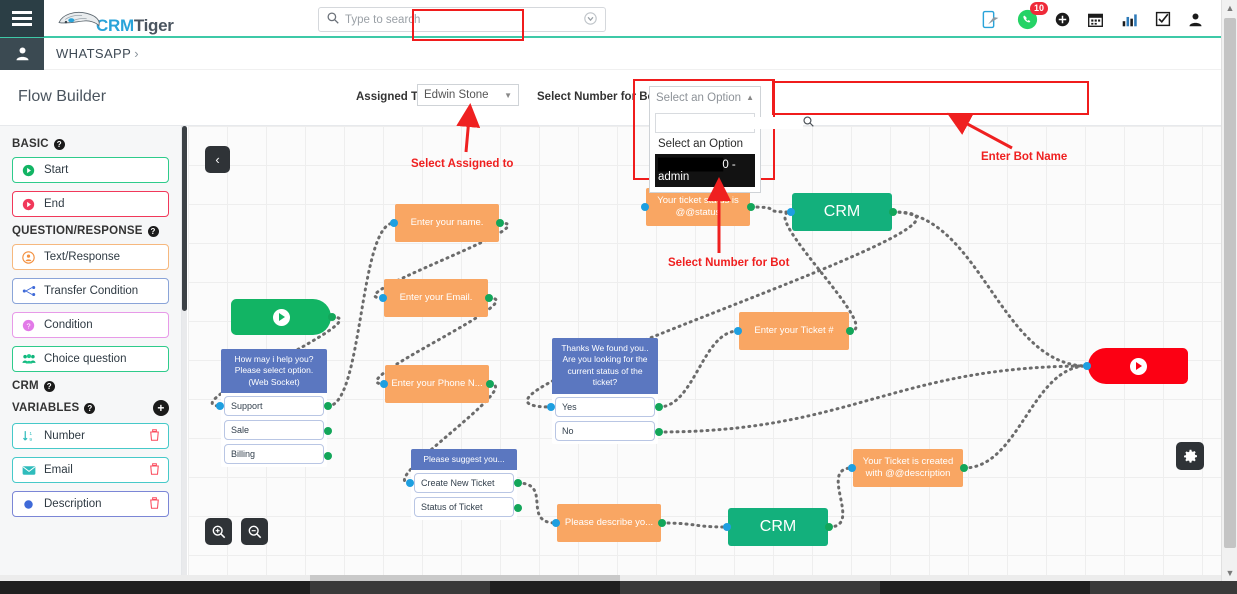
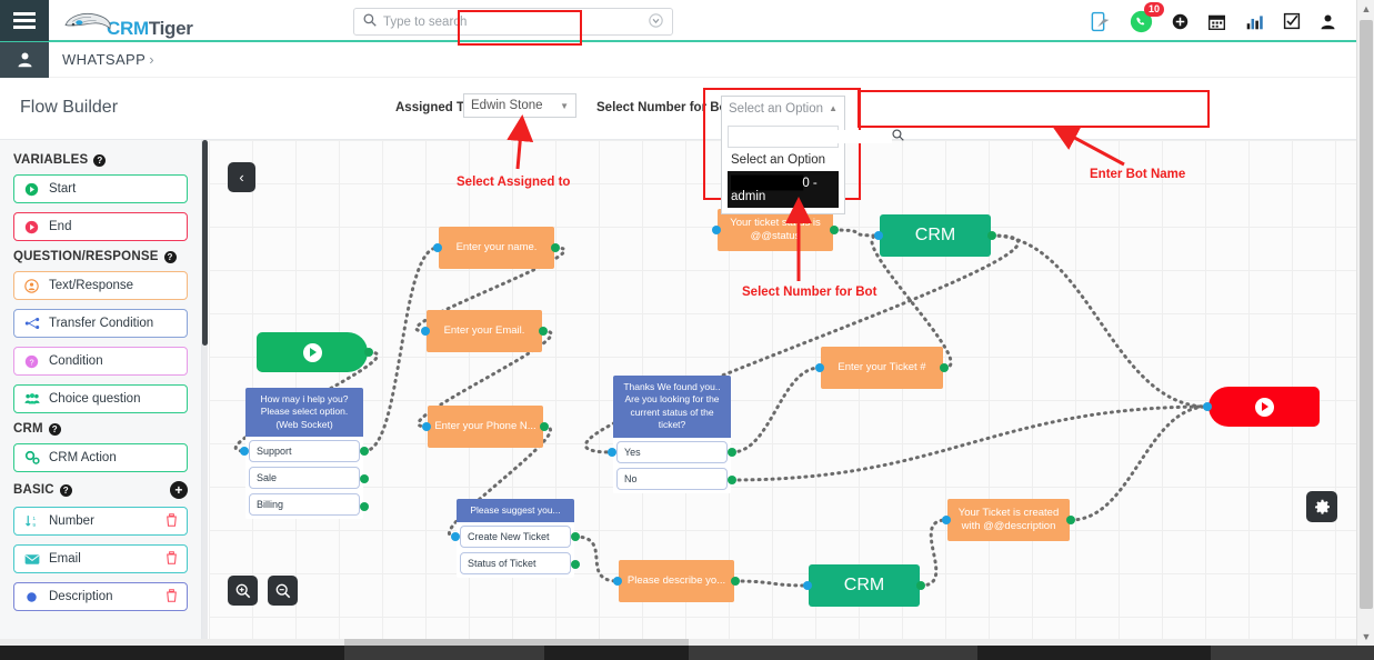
  CRMTiger
  Type to search
  10
  WHATSAPP ›
  Flow Builder
  Assigned T
  Edwin Stone
  ▼
  Select Number for B
  Select an Option
  ▲
  Select an Option
  █████████0 - admin
- BASIC
+ VARIABLES
  ?
  Start
  End
  QUESTION/RESPONSE
  ?
  Text/Response
  Transfer Condition
  ?
  Condition
  Choice question
  CRM
  ?
+ CRM Action
- VARIABLES
+ BASIC
  ?
  +
  Number
  Email
  Description
  How may i help you? Please select option. (Web Socket)
  Support
  Sale
  Billing
  Enter your name.
  Enter your Email.
  Enter your Phone N...
  Your ticket staus is @@statu
  CRM
  Thanks We found you.. Are you looking for the current status of the ticket?
  Yes
  No
  Enter your Ticket #
  Please suggest you...
  Create New Ticket
  Status of Ticket
  Please describe yo...
  CRM
  Your Ticket is created with @@description
  ‹
  Select Assigned to
  Select Number for Bot
  Enter Bot Name
  ▲
  ▼
